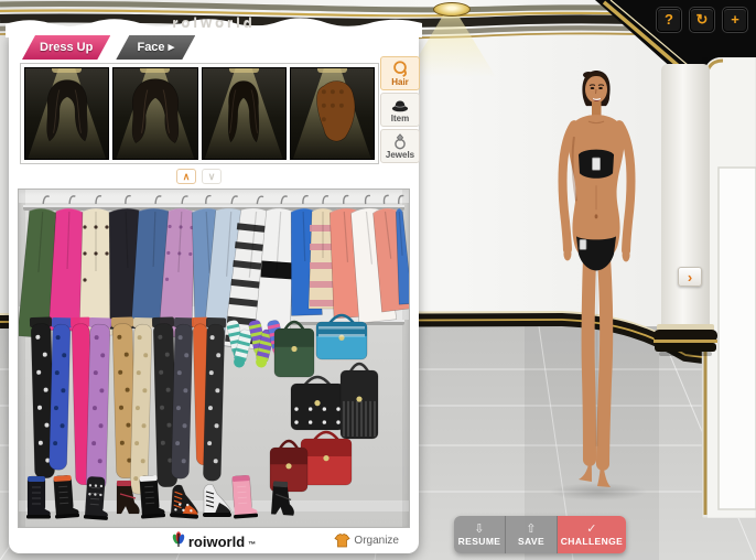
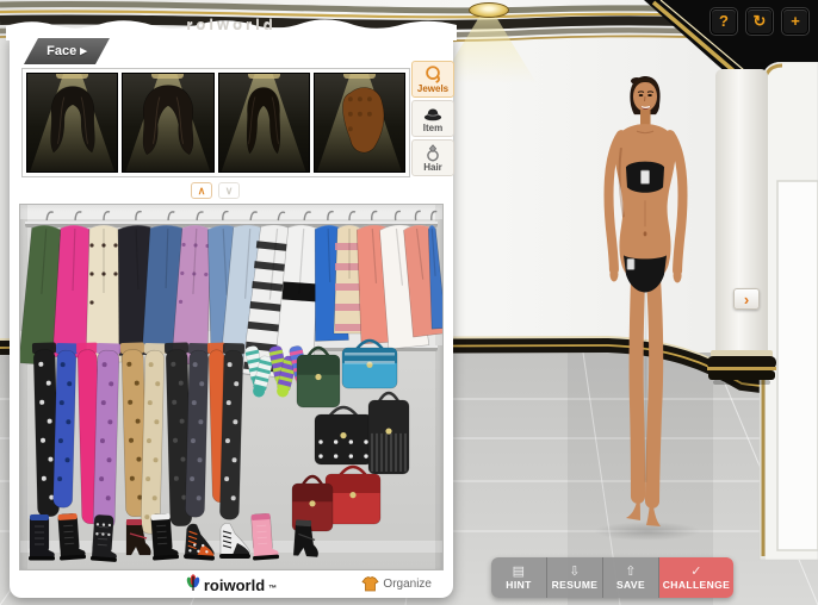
  ›
  ?
  ↻
  +
+ ▤
+ HINT
  ⇩
  RESUME
  ⇧
  SAVE
  ✓
  CHALLENGE
  roiworld
- Dress Up
  Face ▸
- Hair
+ Jewels
  Item
- Jewels
+ Hair
  ∧
  ∨
  roiworld
  Organize
